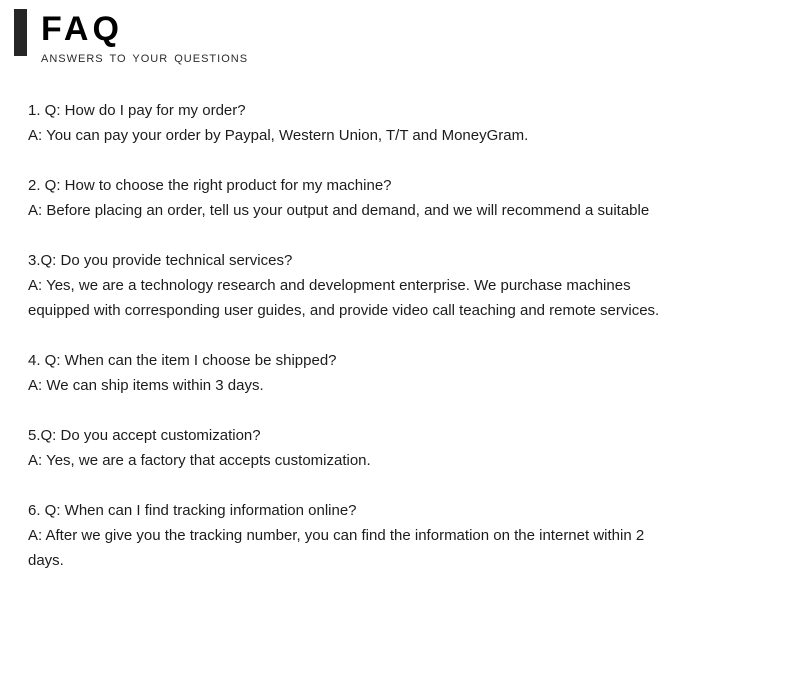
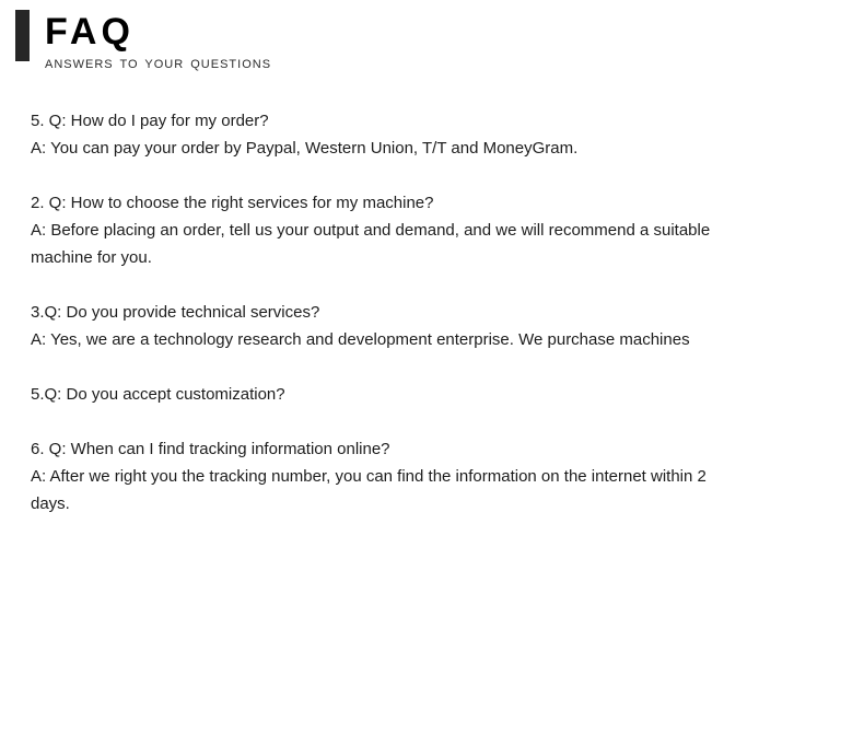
  FAQ
  ANSWERS TO YOUR QUESTIONS
- 1. Q: How do I pay for my order?
+ 5. Q: How do I pay for my order?
  A: You can pay your order by Paypal, Western Union, T/T and MoneyGram.
- 2. Q: How to choose the right product for my machine?
+ 2. Q: How to choose the right services for my machine?
  A: Before placing an order, tell us your output and demand, and we will recommend a suitable
+ machine for you.
  3.Q: Do you provide technical services?
  A: Yes, we are a technology research and development enterprise. We purchase machines
- equipped with corresponding user guides, and provide video call teaching and remote services.
- 4. Q: When can the item I choose be shipped?
- A: We can ship items within 3 days.
  5.Q: Do you accept customization?
- A: Yes, we are a factory that accepts customization.
  6. Q: When can I find tracking information online?
- A: After we give you the tracking number, you can find the information on the internet within 2
+ A: After we right you the tracking number, you can find the information on the internet within 2
  days.
